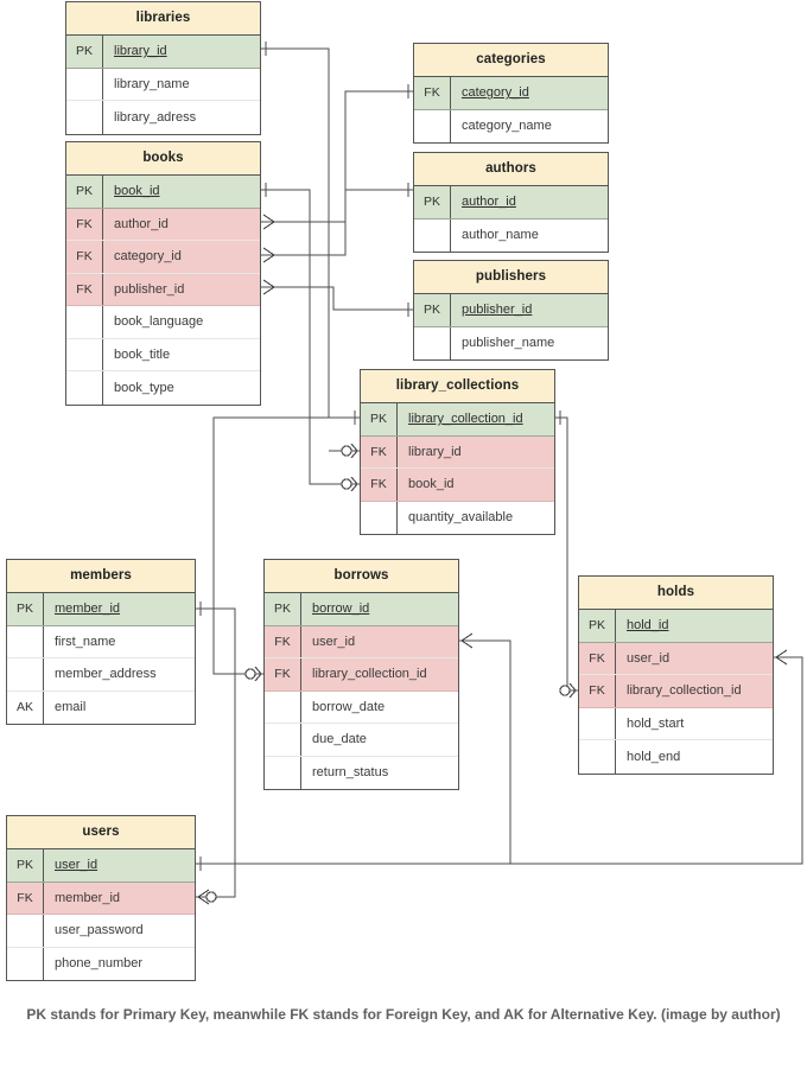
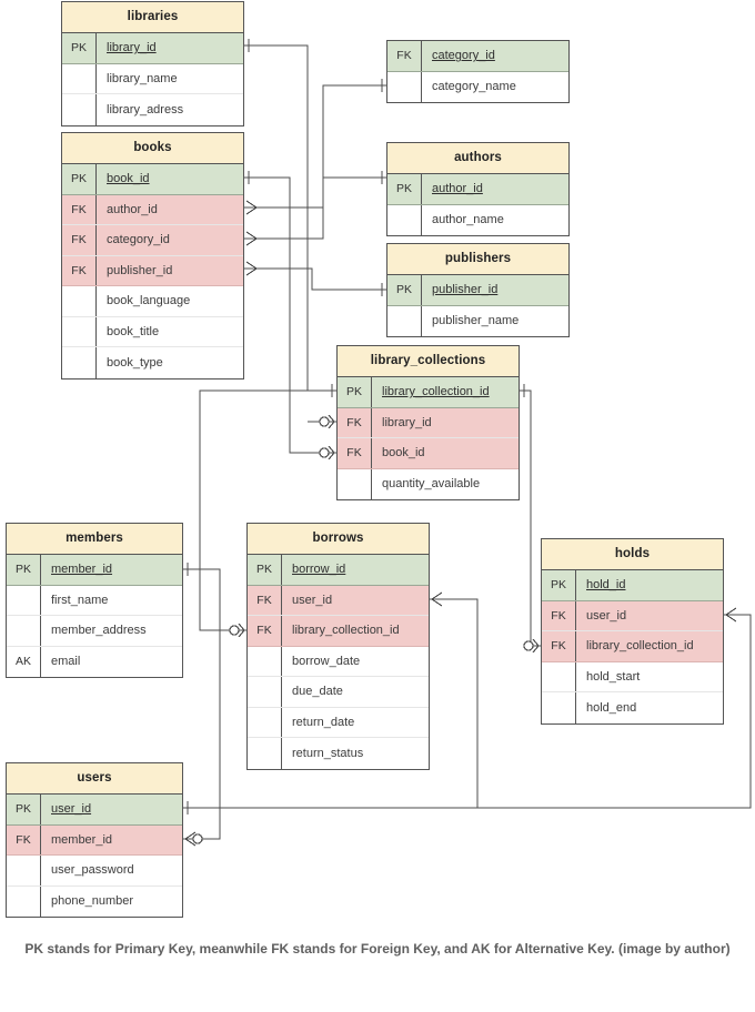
  libraries
  PK
  library_id
  library_name
  library_adress
  books
  PK
  book_id
  FK
  author_id
  FK
  category_id
  FK
  publisher_id
  book_language
  book_title
  book_type
- categories
  FK
  category_id
  category_name
  authors
  PK
  author_id
  author_name
  publishers
  PK
  publisher_id
  publisher_name
  library_collections
  PK
  library_collection_id
  FK
  library_id
  FK
  book_id
  quantity_available
  members
  PK
  member_id
  first_name
  member_address
  AK
  email
  borrows
  PK
  borrow_id
  FK
  user_id
  FK
  library_collection_id
  borrow_date
  due_date
+ return_date
  return_status
  holds
  PK
  hold_id
  FK
  user_id
  FK
  library_collection_id
  hold_start
  hold_end
  users
  PK
  user_id
  FK
  member_id
  user_password
  phone_number
  PK stands for Primary Key, meanwhile FK stands for Foreign Key, and AK for Alternative Key. (image by author)
